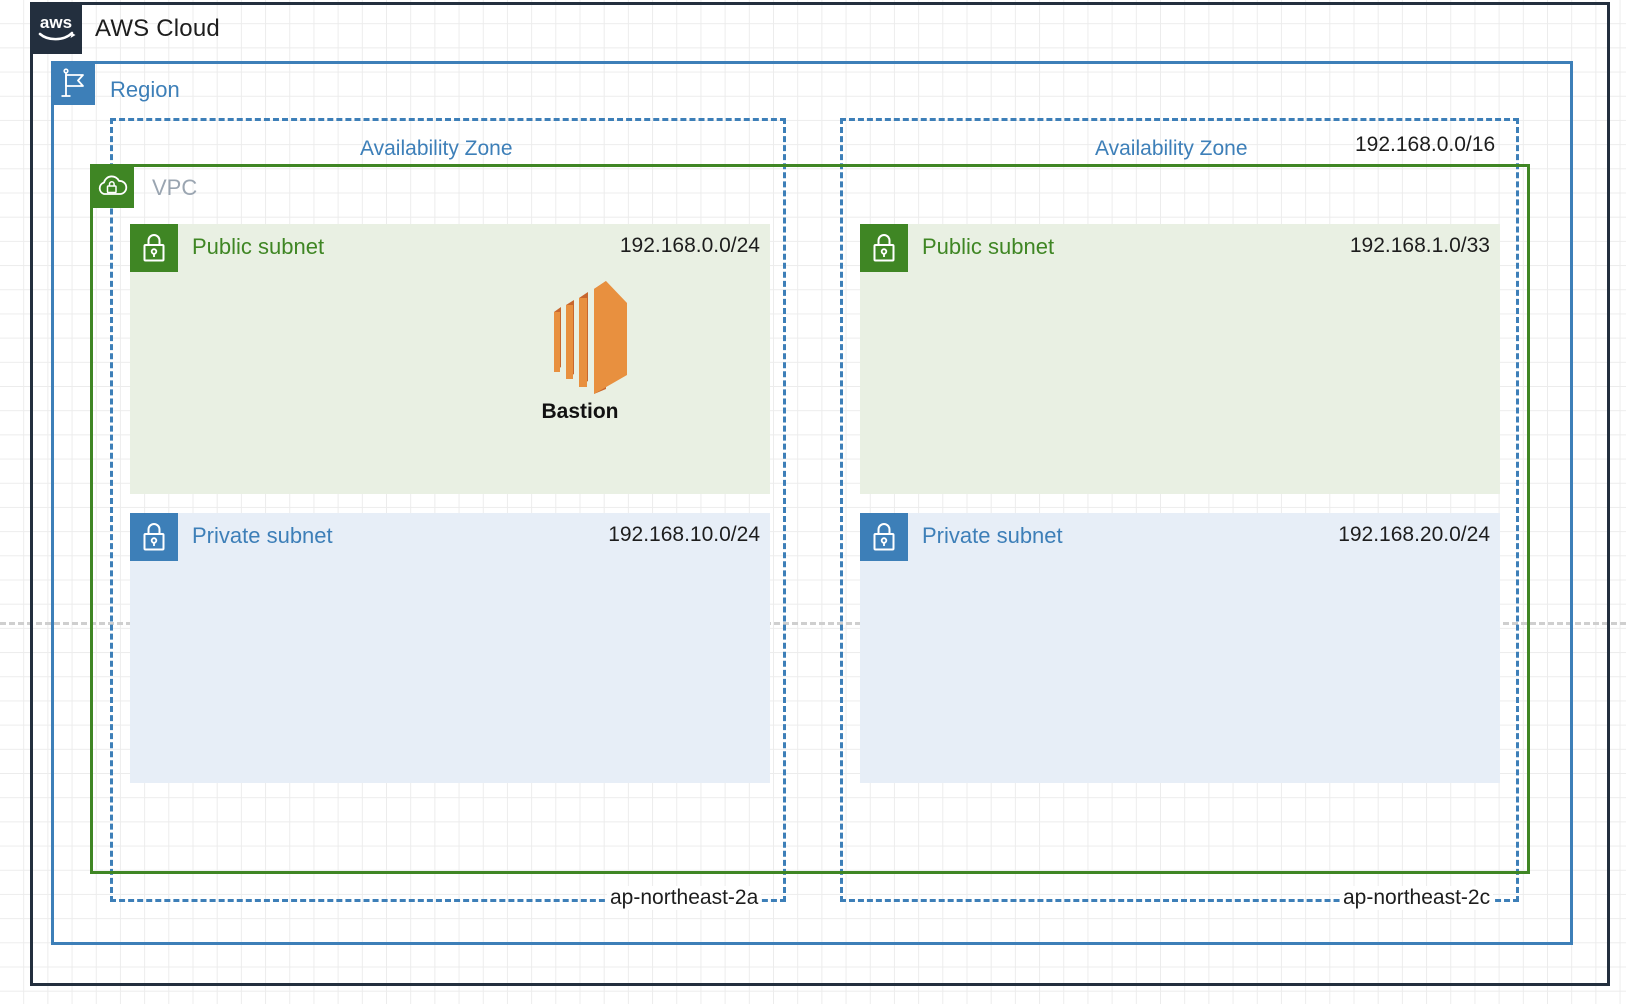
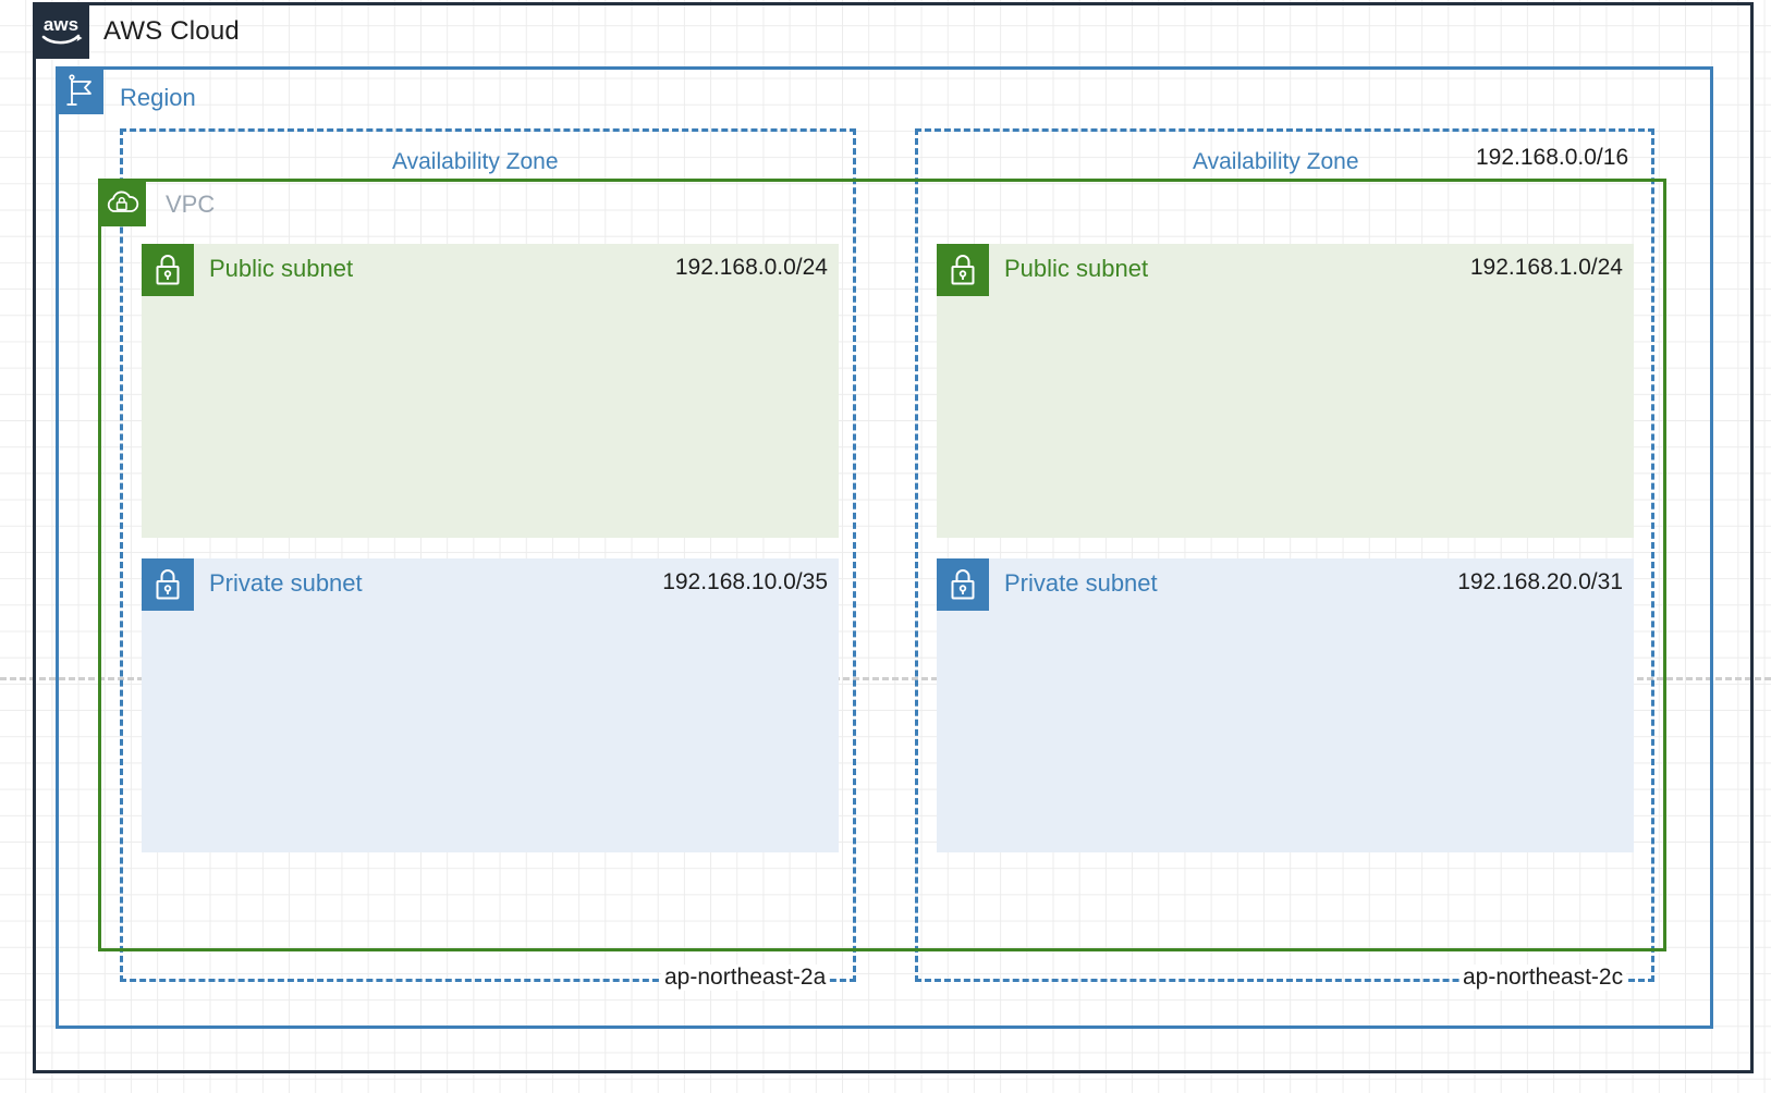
  aws
  AWS Cloud
  Region
  Availability Zone
  ap-northeast-2a
  Availability Zone
  ap-northeast-2c
  VPC
  192.168.0.0/16
  Public subnet
  192.168.0.0/24
- Bastion
  Private subnet
- 192.168.10.0/24
+ 192.168.10.0/35
  Public subnet
- 192.168.1.0/33
+ 192.168.1.0/24
  Private subnet
- 192.168.20.0/24
+ 192.168.20.0/31
